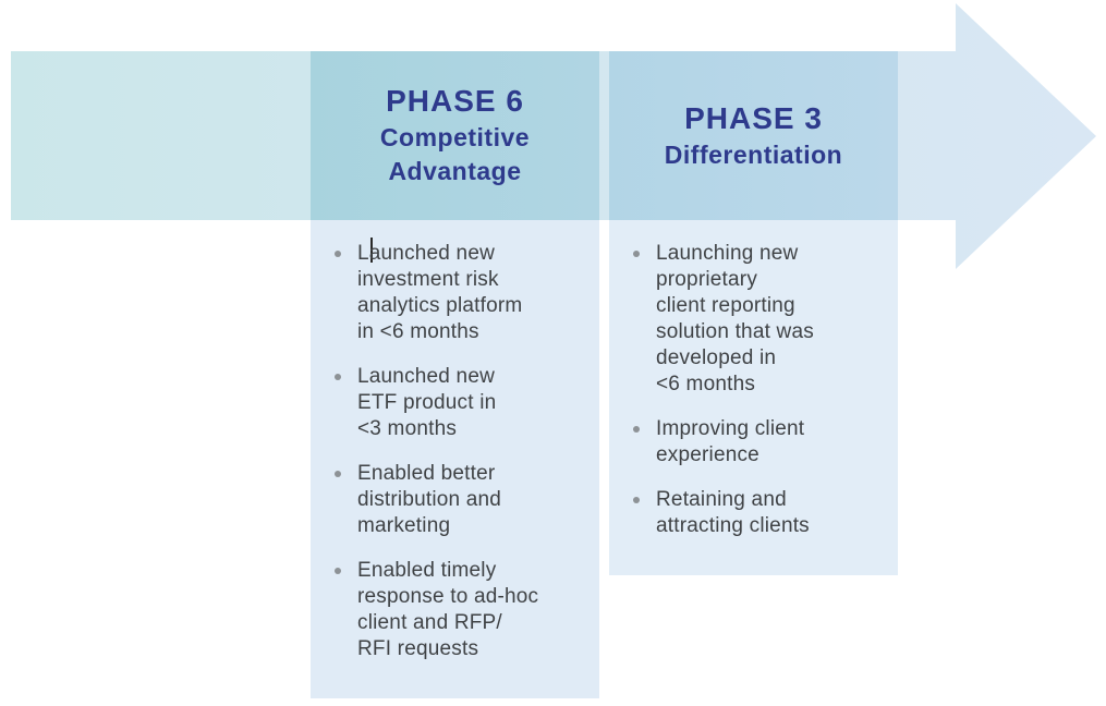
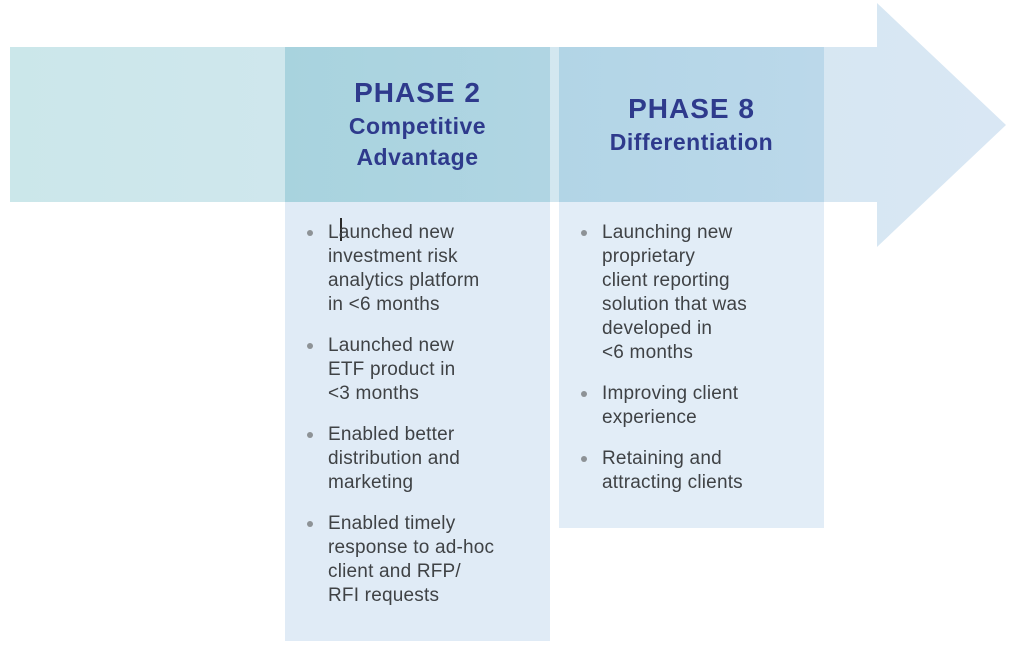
- PHASE 6
+ PHASE 2
  Competitive
  Advantage
  Launched new
  investment risk
  analytics platform
  in <6 months
  Launched new
  ETF product in
  <3 months
  Enabled better
  distribution and
  marketing
  Enabled timely
  response to ad-hoc
  client and RFP/
  RFI requests
- PHASE 3
+ PHASE 8
  Differentiation
  Launching new
  proprietary
  client reporting
  solution that was
  developed in
  <6 months
  Improving client
  experience
  Retaining and
  attracting clients
